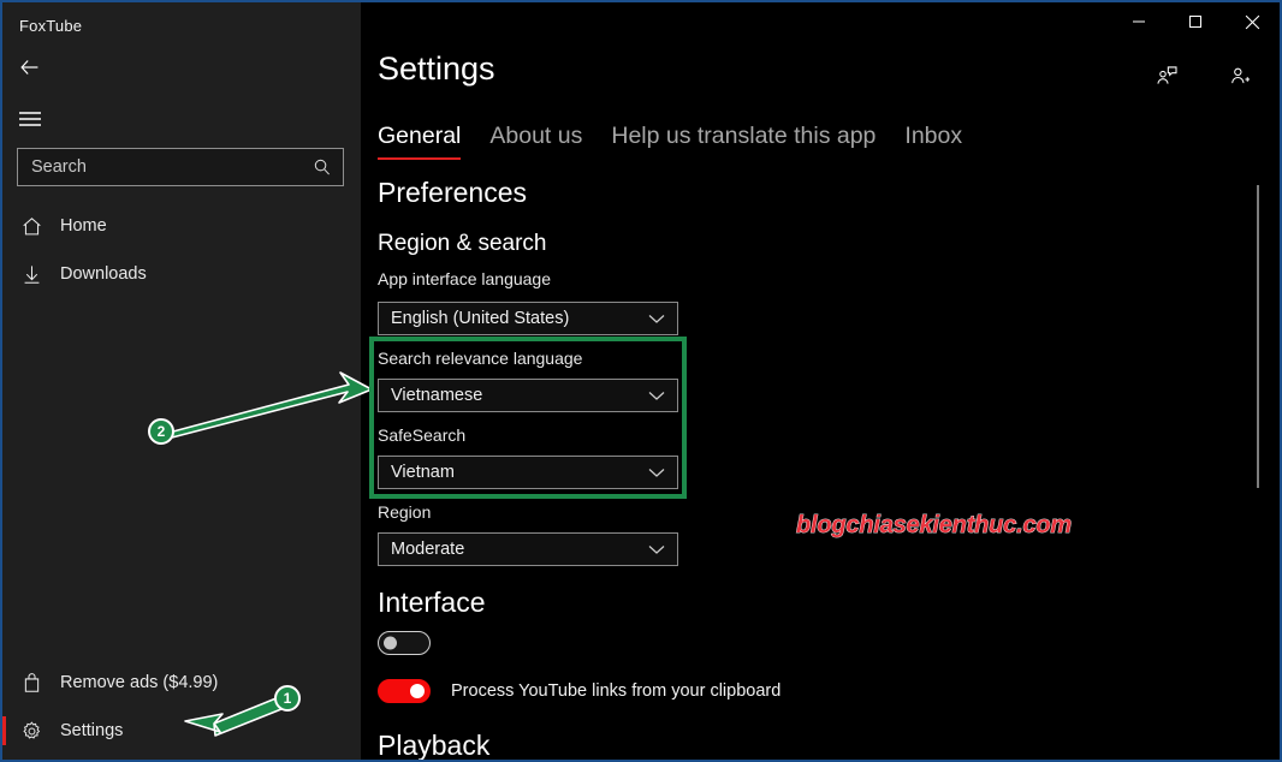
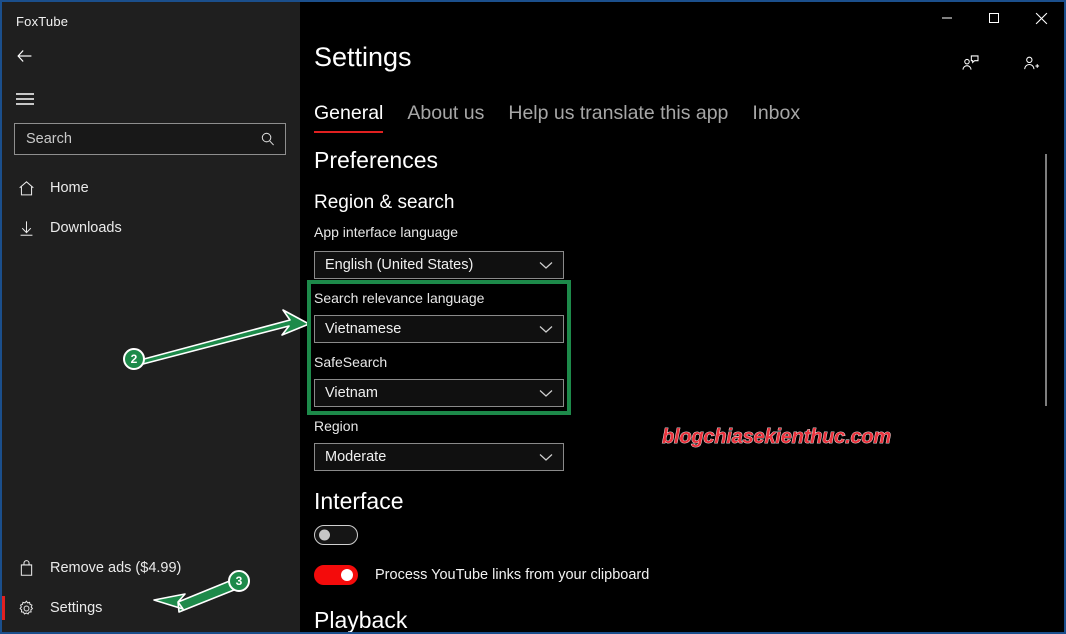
  FoxTube
  Search
  Home
  Downloads
  Remove ads ($4.99)
  Settings
  Settings
  General
  About us
  Help us translate this app
  Inbox
  Preferences
  Region & search
  App interface language
  English (United States)
  Search relevance language
  Vietnamese
  SafeSearch
  Vietnam
  Region
  Moderate
  Interface
  Process YouTube links from your clipboard
  Playback
  blogchiasekienthuc.com
- 1
+ 3
  2
